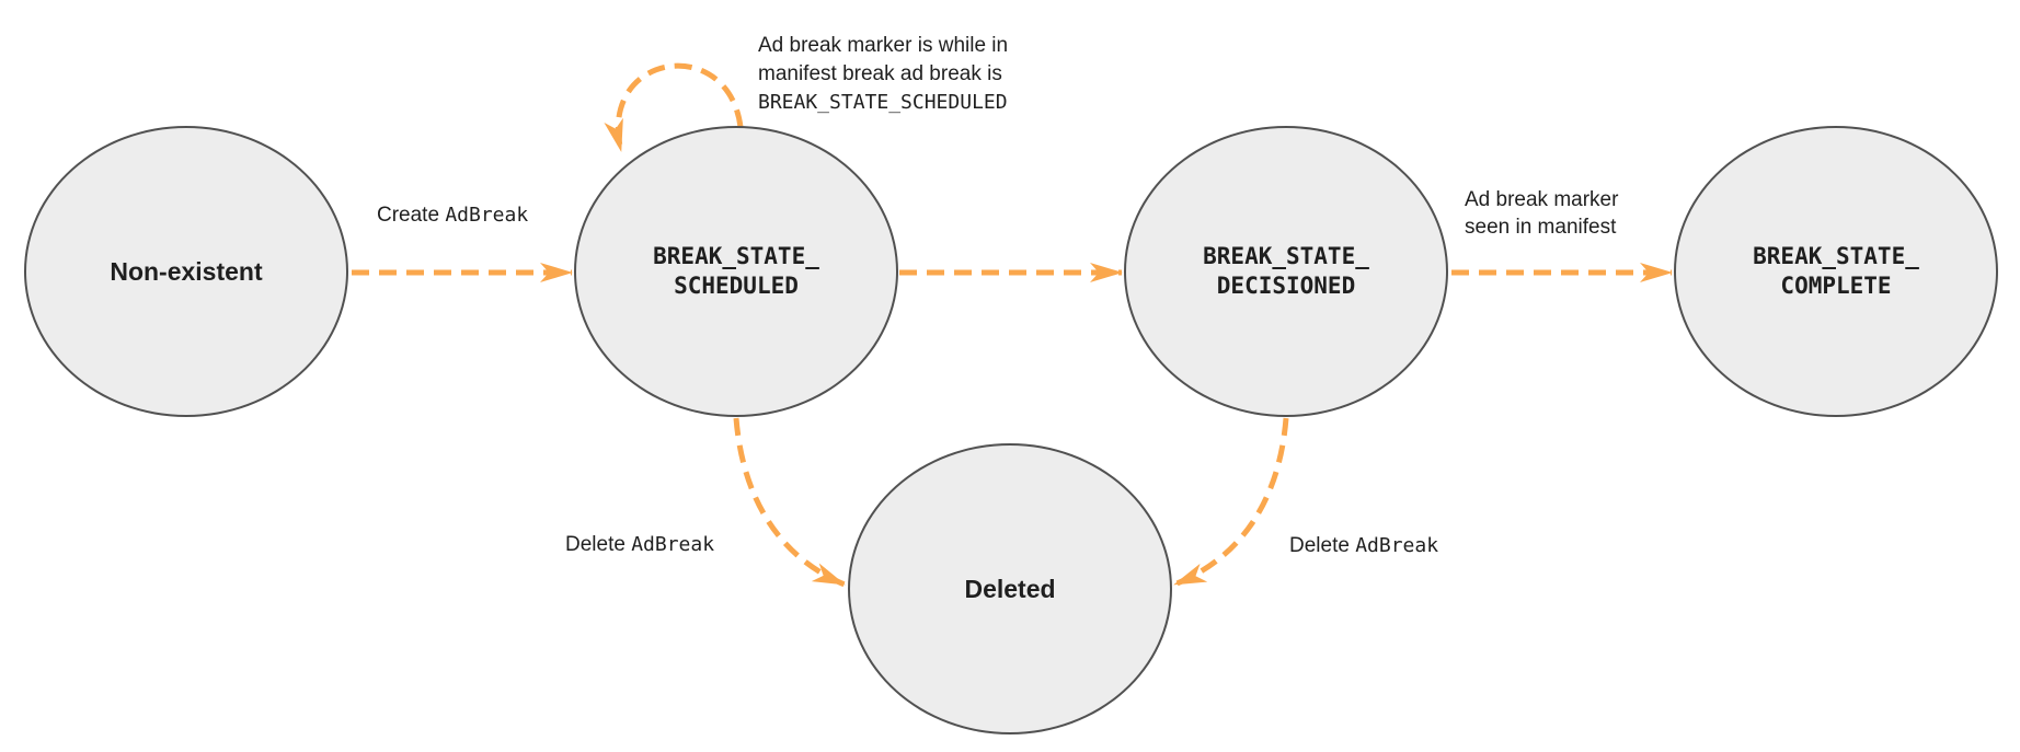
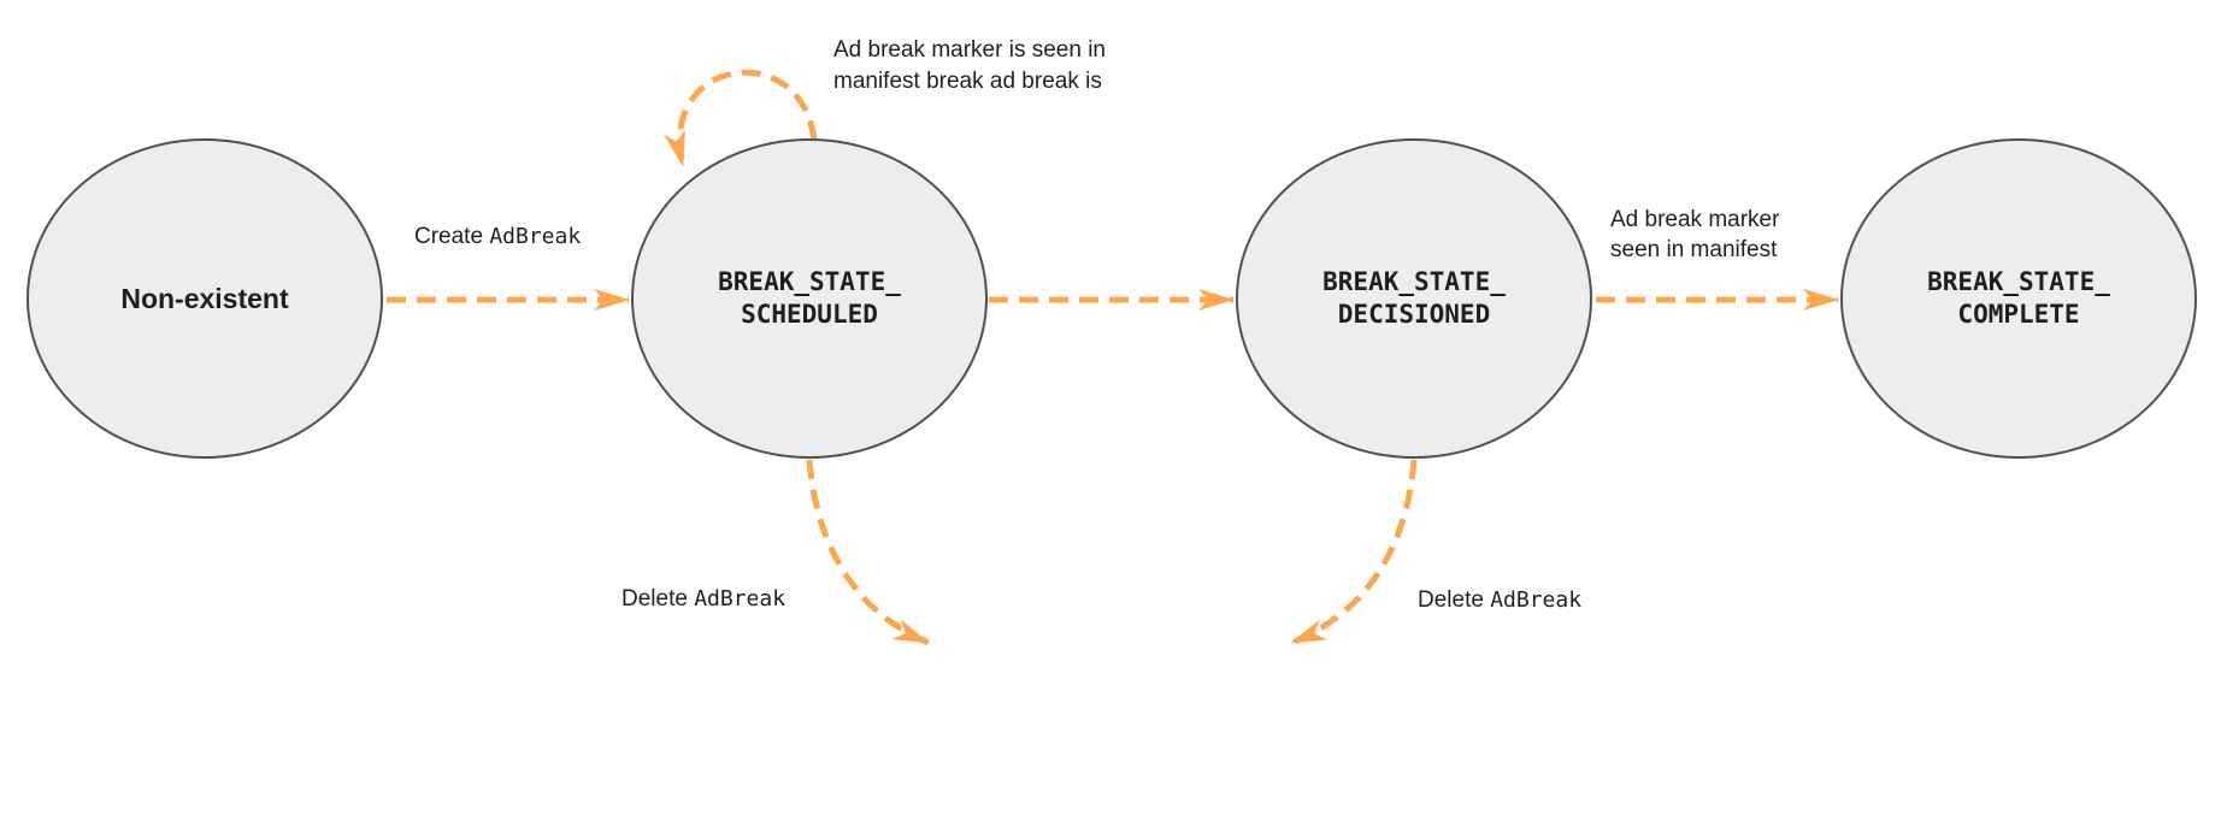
  Non-existent
  BREAK_STATE_
  SCHEDULED
  BREAK_STATE_
  DECISIONED
  BREAK_STATE_
  COMPLETE
- Deleted
  Create AdBreak
- Ad break marker is while in
+ Ad break marker is seen in
  manifest break ad break is
- BREAK_STATE_SCHEDULED
  Ad break marker
  seen in manifest
  Delete AdBreak
  Delete AdBreak
